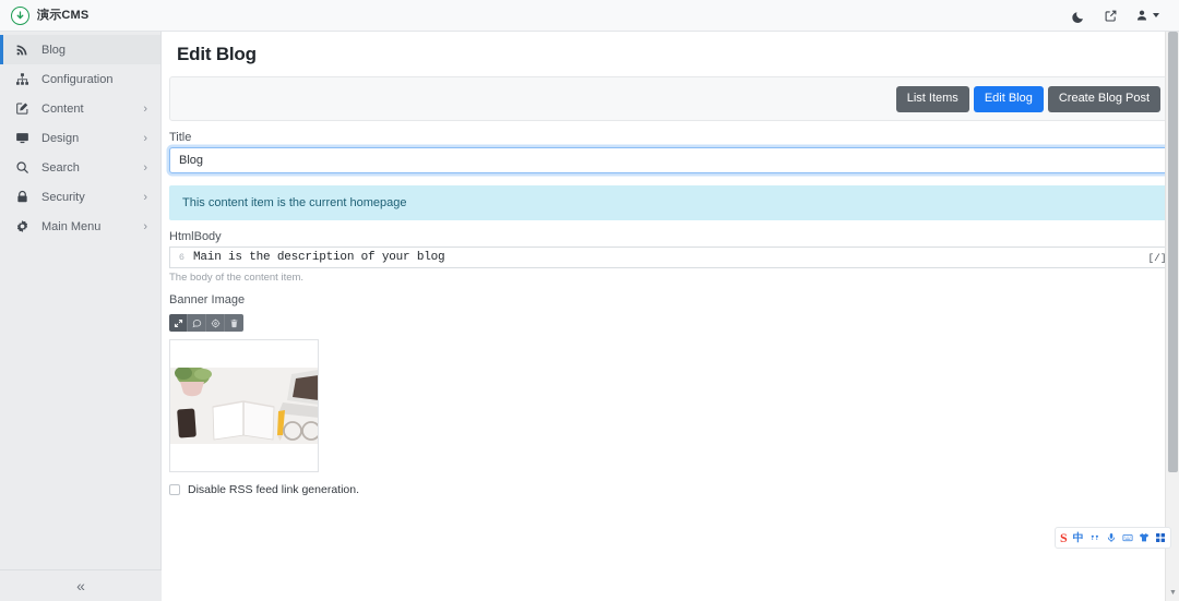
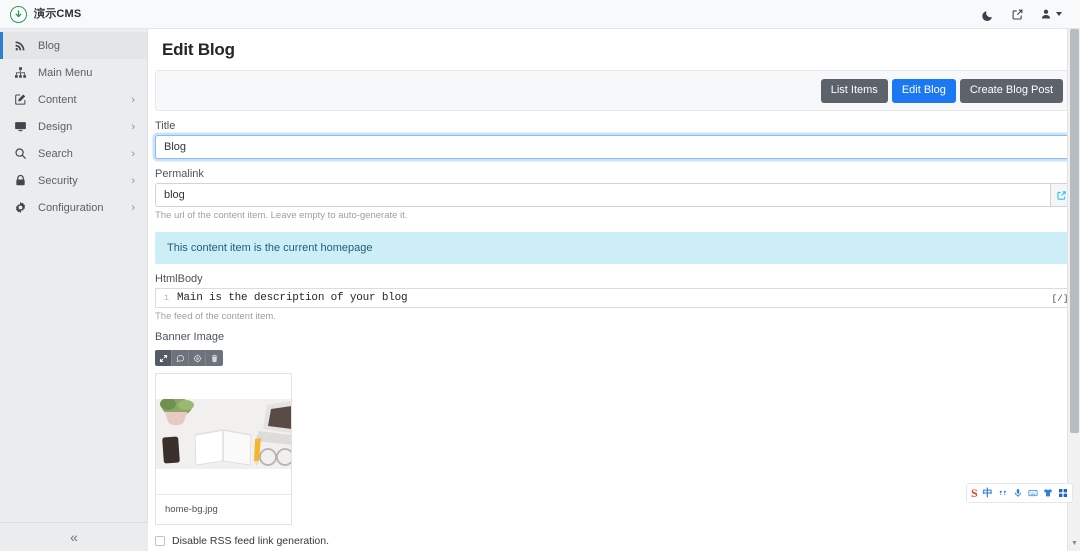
  演示CMS
  Blog
- Configuration
+ Main Menu
  Content
  ›
  Design
  ›
  Search
  ›
  Security
  ›
- Main Menu
+ Configuration
  ›
  «
  Edit Blog
  List Items
  Edit Blog
  Create Blog Post
  Title
  Blog
+ Permalink
+ blog
+ The url of the content item. Leave empty to auto-generate it.
  This content item is the current homepage
  HtmlBody
- 6
+ 1
  Main is the description of your blog
  [/]
- The body of the content item.
+ The feed of the content item.
  Banner Image
+ home-bg.jpg
  Disable RSS feed link generation.
  S
  中
